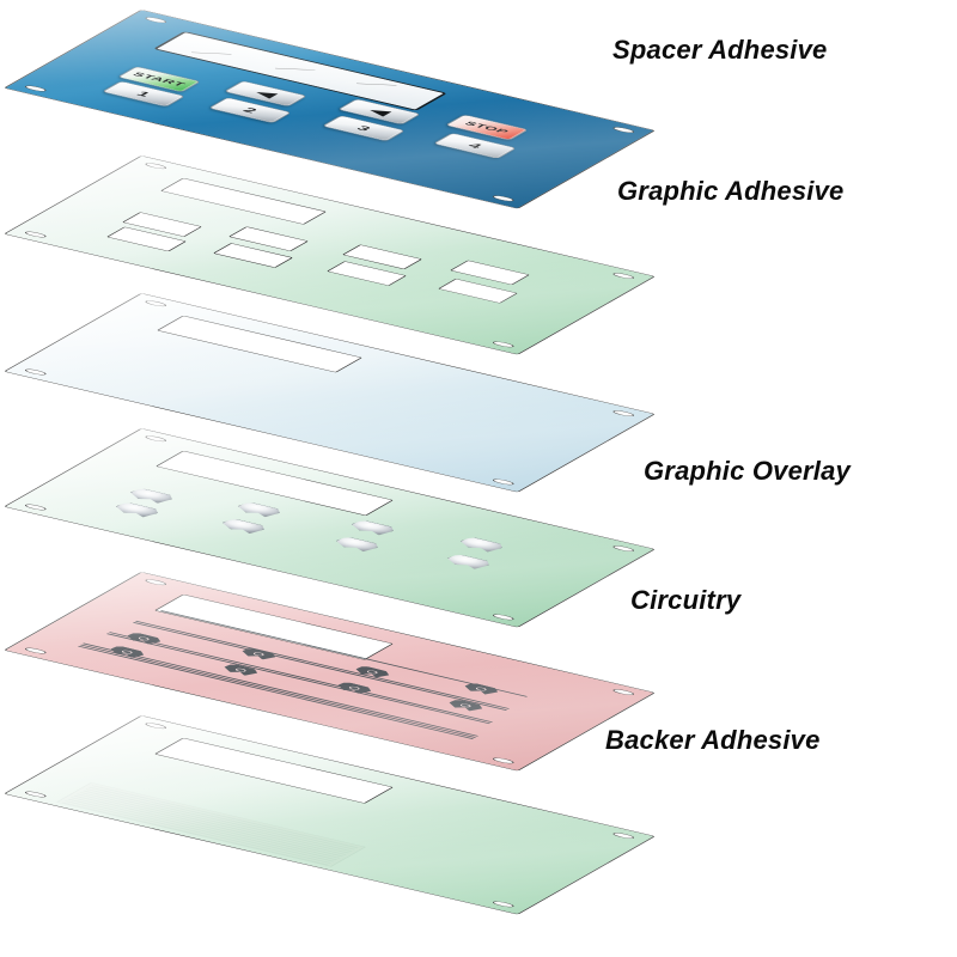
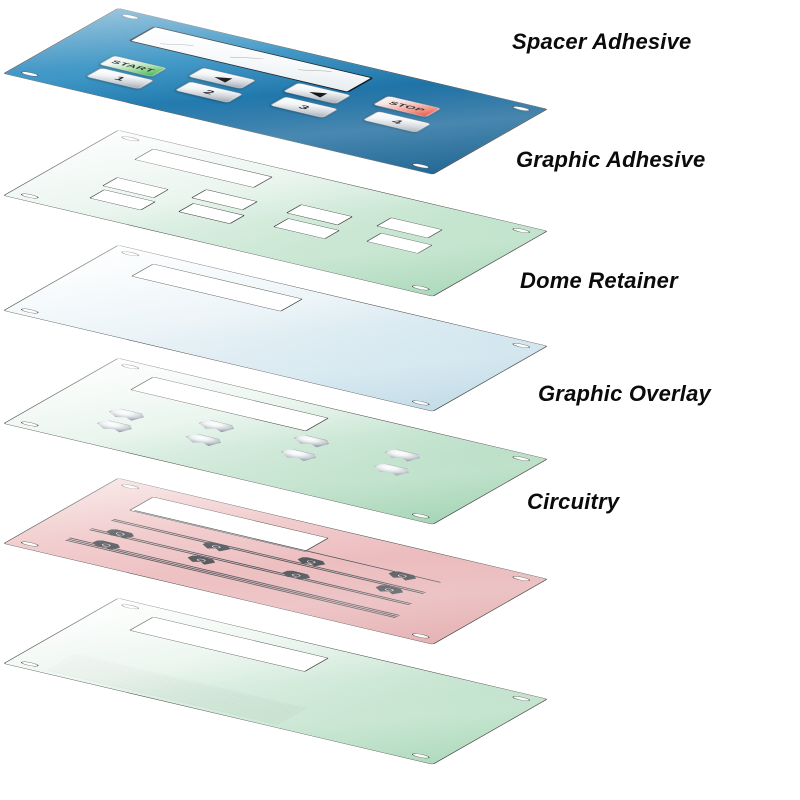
  Spacer Adhesive
  Graphic Adhesive
+ Dome Retainer
  Graphic Overlay
  Circuitry
- Backer Adhesive
